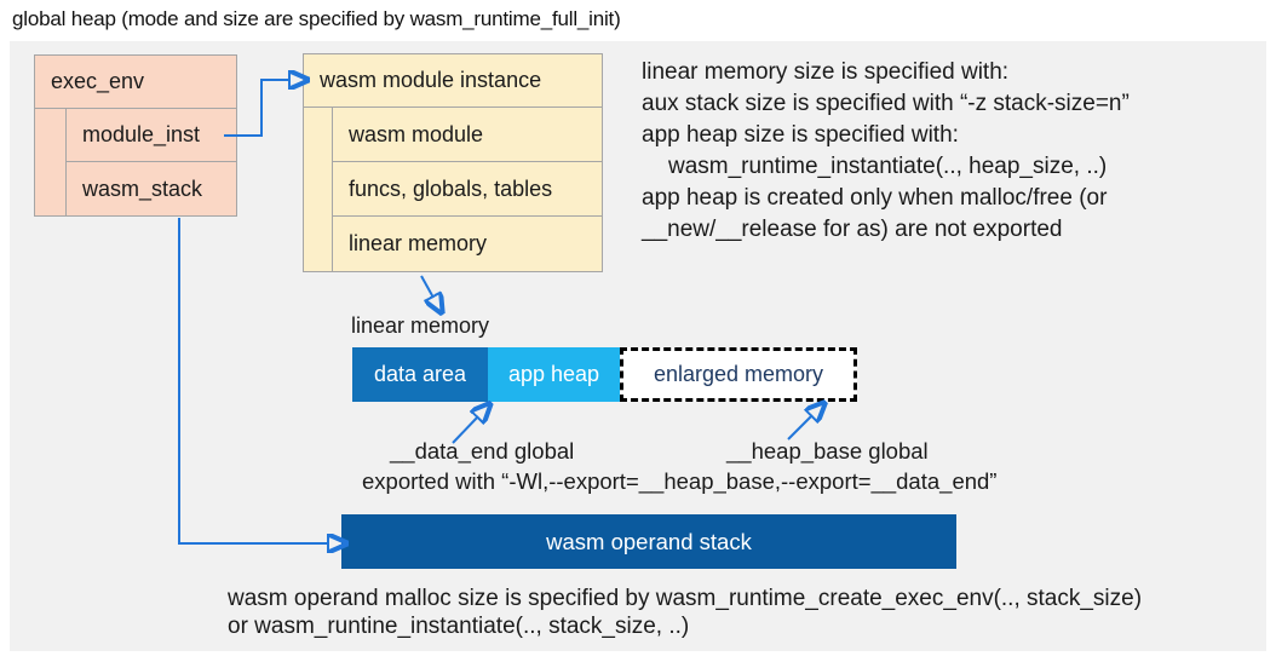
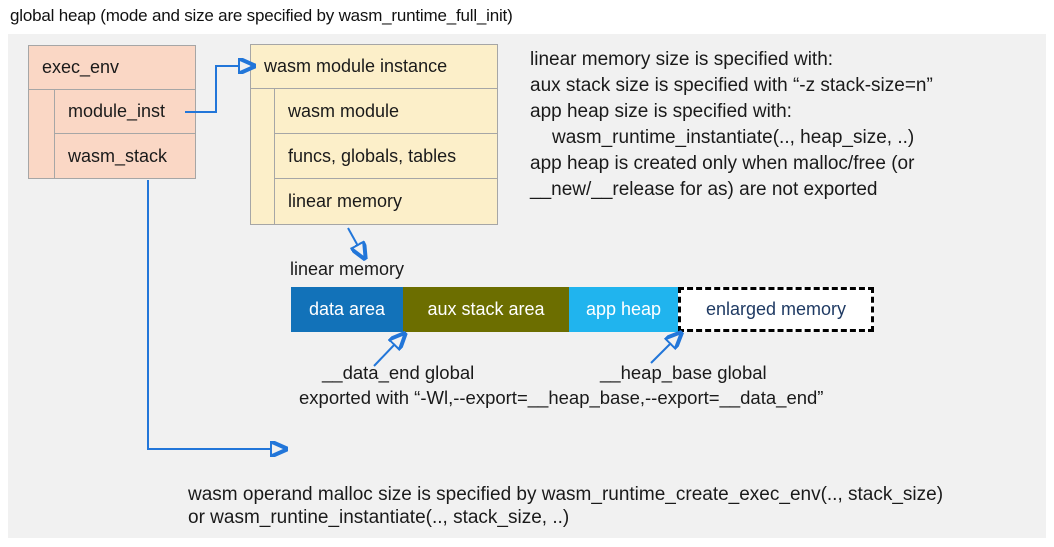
  global heap (mode and size are specified by wasm_runtime_full_init)
  exec_env
  module_inst
  wasm_stack
  wasm module instance
  wasm module
  funcs, globals, tables
  linear memory
  linear memory size is specified with:
  aux stack size is specified with “-z stack-size=n”
  app heap size is specified with:
  wasm_runtime_instantiate(.., heap_size, ..)
  app heap is created only when malloc/free (or
  __new/__release for as) are not exported
  linear memory
  data area
+ aux stack area
  app heap
  enlarged memory
  __data_end global
  __heap_base global
  exported with “-Wl,--export=__heap_base,--export=__data_end”
- wasm operand stack
  wasm operand malloc size is specified by wasm_runtime_create_exec_env(.., stack_size)
  or wasm_runtine_instantiate(.., stack_size, ..)
